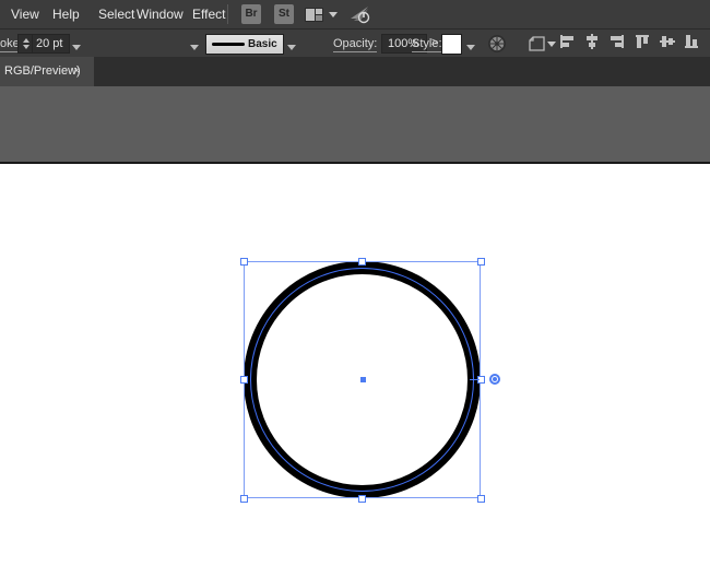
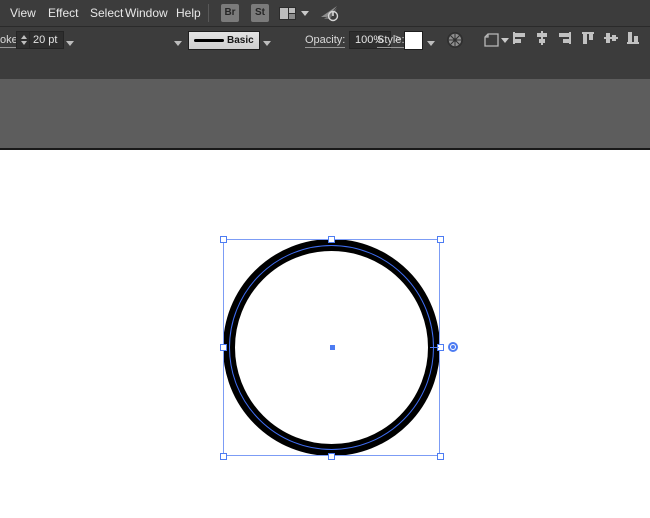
  View
- Help
+ Effect
  Select
  Window
- Effect
+ Help
  Br
  St
  oke
  20 pt
  Basic
  Opacity:
  100%
  >
  Style:
- RGB/Preview)
- ×
